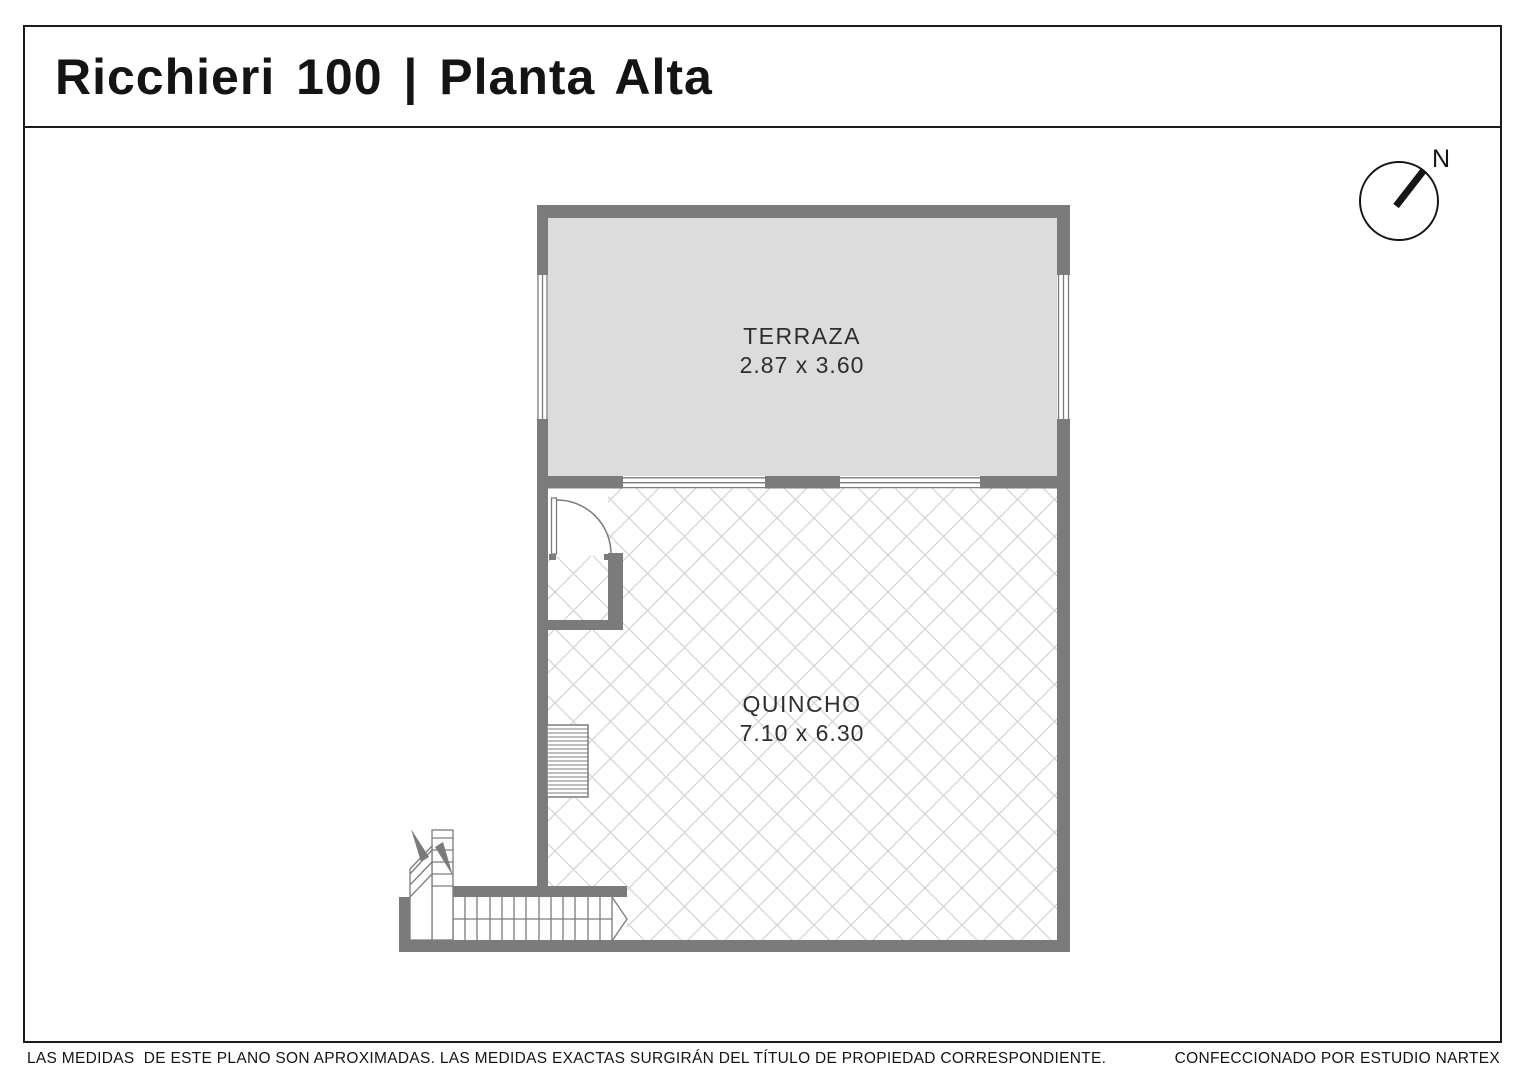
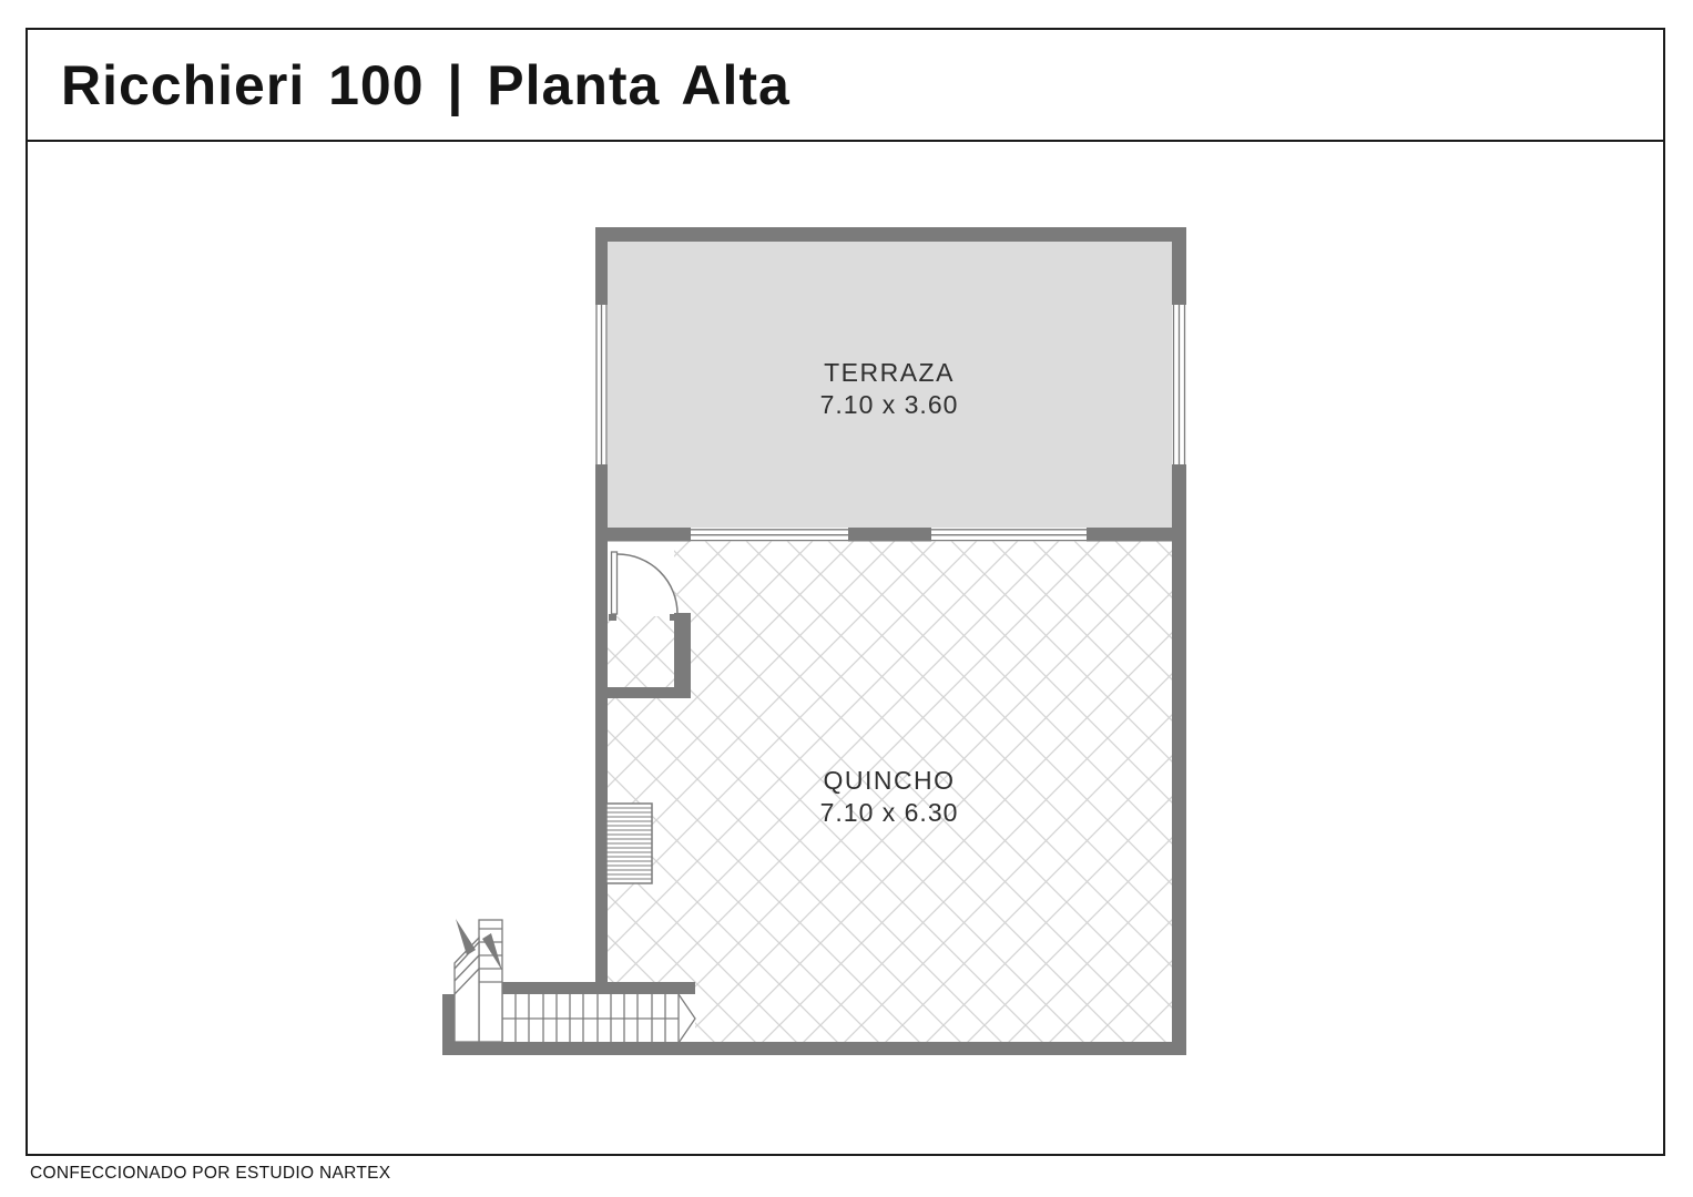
  Ricchieri 100 | Planta Alta
- N
  TERRAZA
- 2.87 x 3.60
+ 7.10 x 3.60
  QUINCHO
  7.10 x 6.30
- LAS MEDIDAS DE ESTE PLANO SON APROXIMADAS. LAS MEDIDAS EXACTAS SURGIRÁN DEL TÍTULO DE PROPIEDAD CORRESPONDIENTE.
  CONFECCIONADO POR ESTUDIO NARTEX
